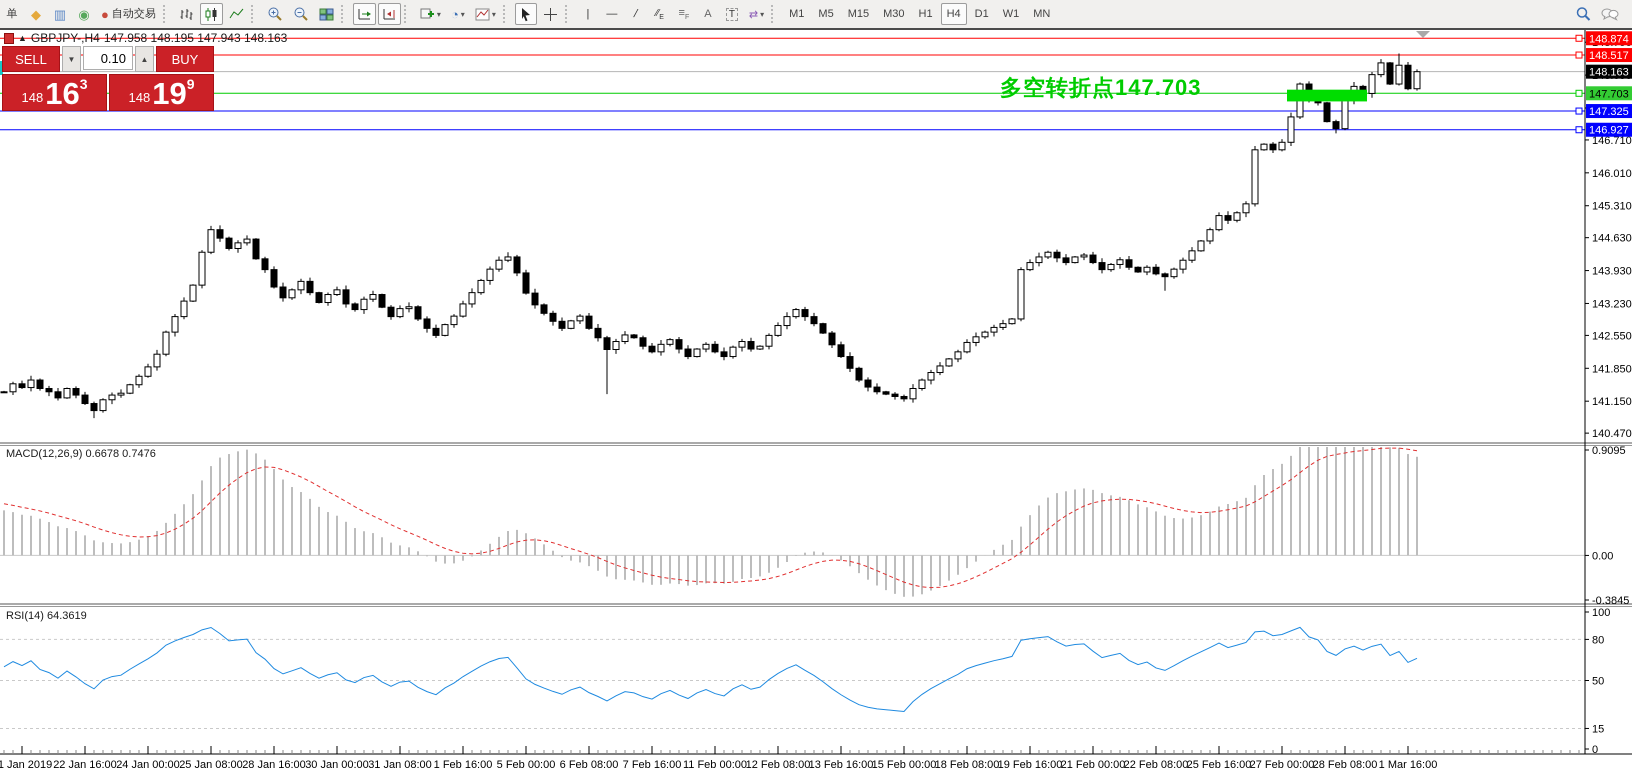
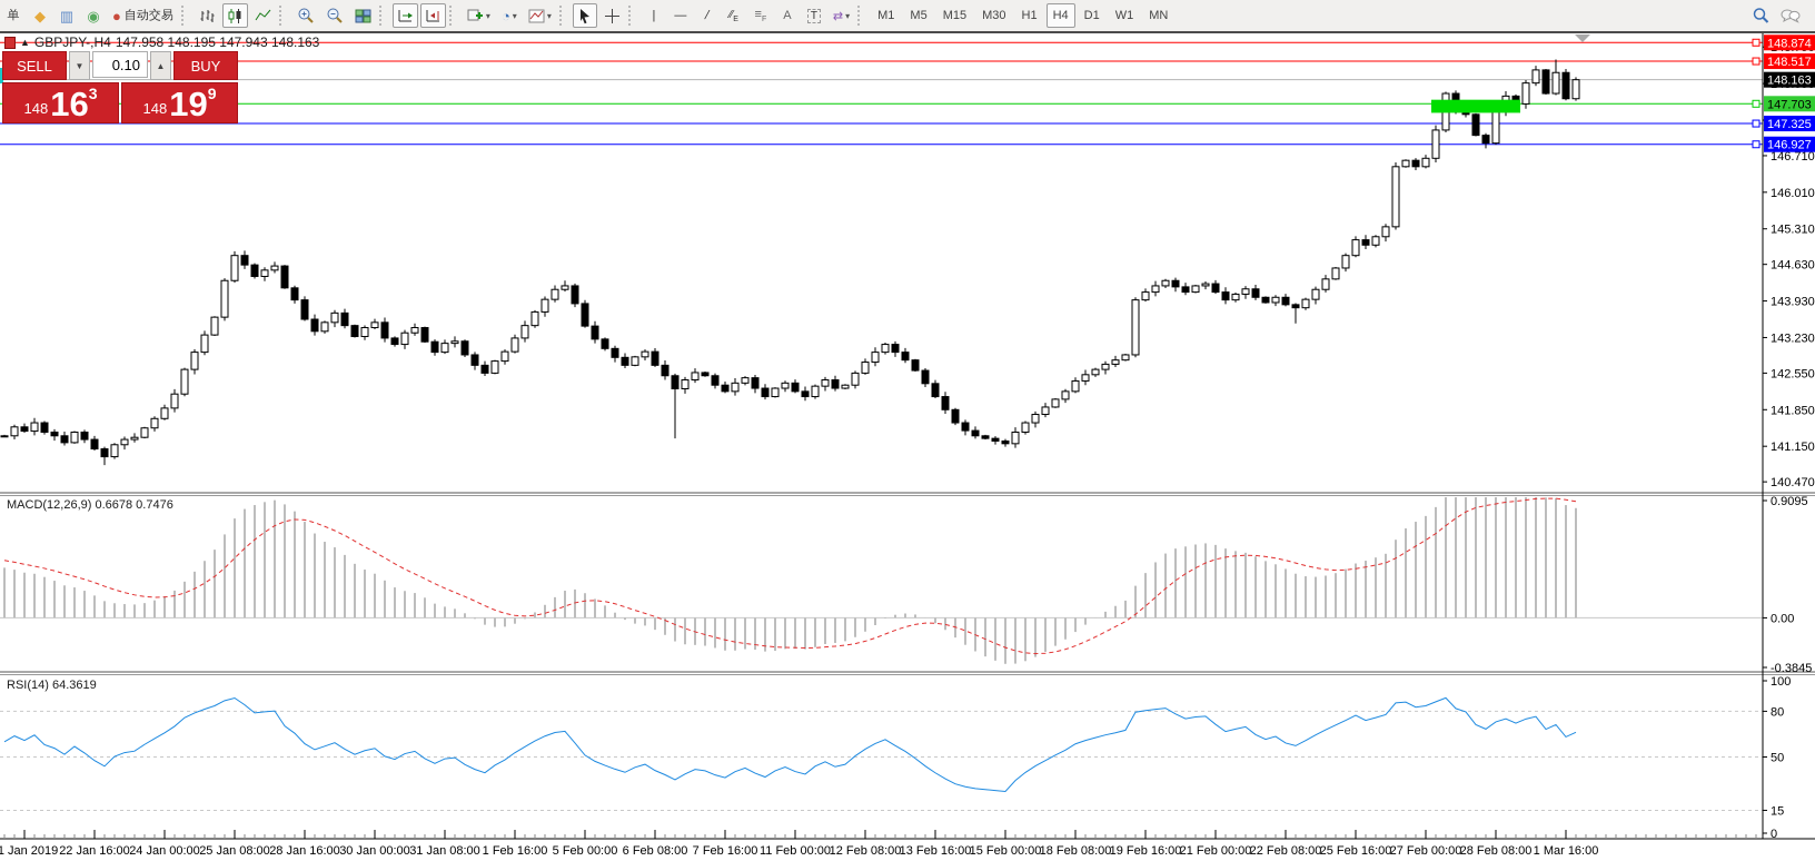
  146.710
  146.010
  145.310
  144.630
  143.930
  143.230
  142.550
  141.850
  141.150
  140.470
  148.874
  148.517
  147.703
  147.325
  146.927
  148.163
  0.9095
  0.00
  -0.3845
  100
  80
  50
  15
  0
  1 Jan 2019
  22 Jan 16:00
  24 Jan 00:00
  25 Jan 08:00
  28 Jan 16:00
  30 Jan 00:00
  31 Jan 08:00
  1 Feb 16:00
  5 Feb 00:00
  6 Feb 08:00
  7 Feb 16:00
  11 Feb 00:00
  12 Feb 08:00
  13 Feb 16:00
  15 Feb 00:00
  18 Feb 08:00
  19 Feb 16:00
  21 Feb 00:00
  22 Feb 08:00
  25 Feb 16:00
  27 Feb 00:00
  28 Feb 08:00
  1 Mar 16:00
  单
  ◆
  ▥
  ◉
  ●
  自动交易
  ▾
  ◔
  ▾
  ▾
  |
  —
  A
  T
  ⇄
  ▾
  M1
  M5
  M15
  M30
  H1
  H4
  D1
  W1
  MN
  ▲
  GBPJPY-,H4
  147.958 148.195 147.943 148.163
  SELL
  ▼
  0.10
  ▲
  BUY
  148
  16
  3
  148
  19
  9
- 多空转折点147.703
  MACD(12,26,9) 0.6678 0.7476
  RSI(14) 64.3619
